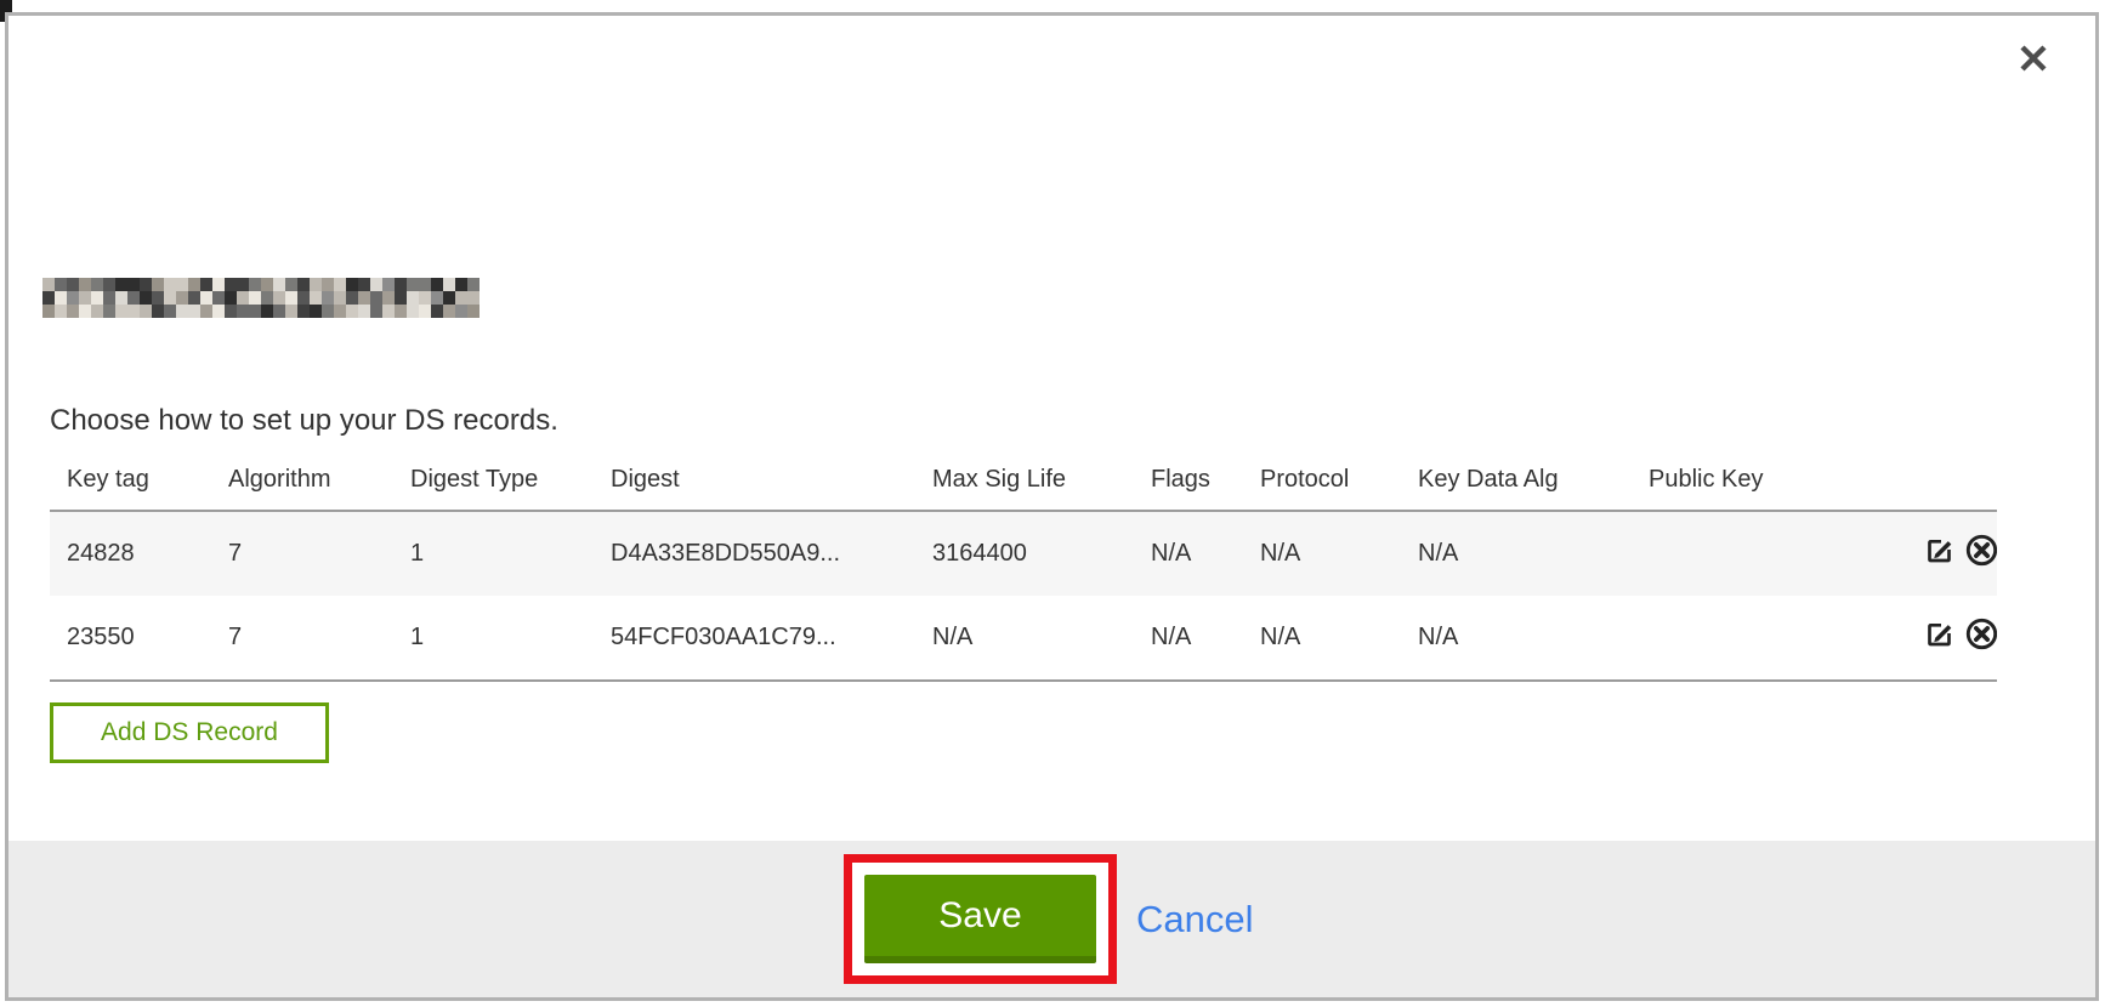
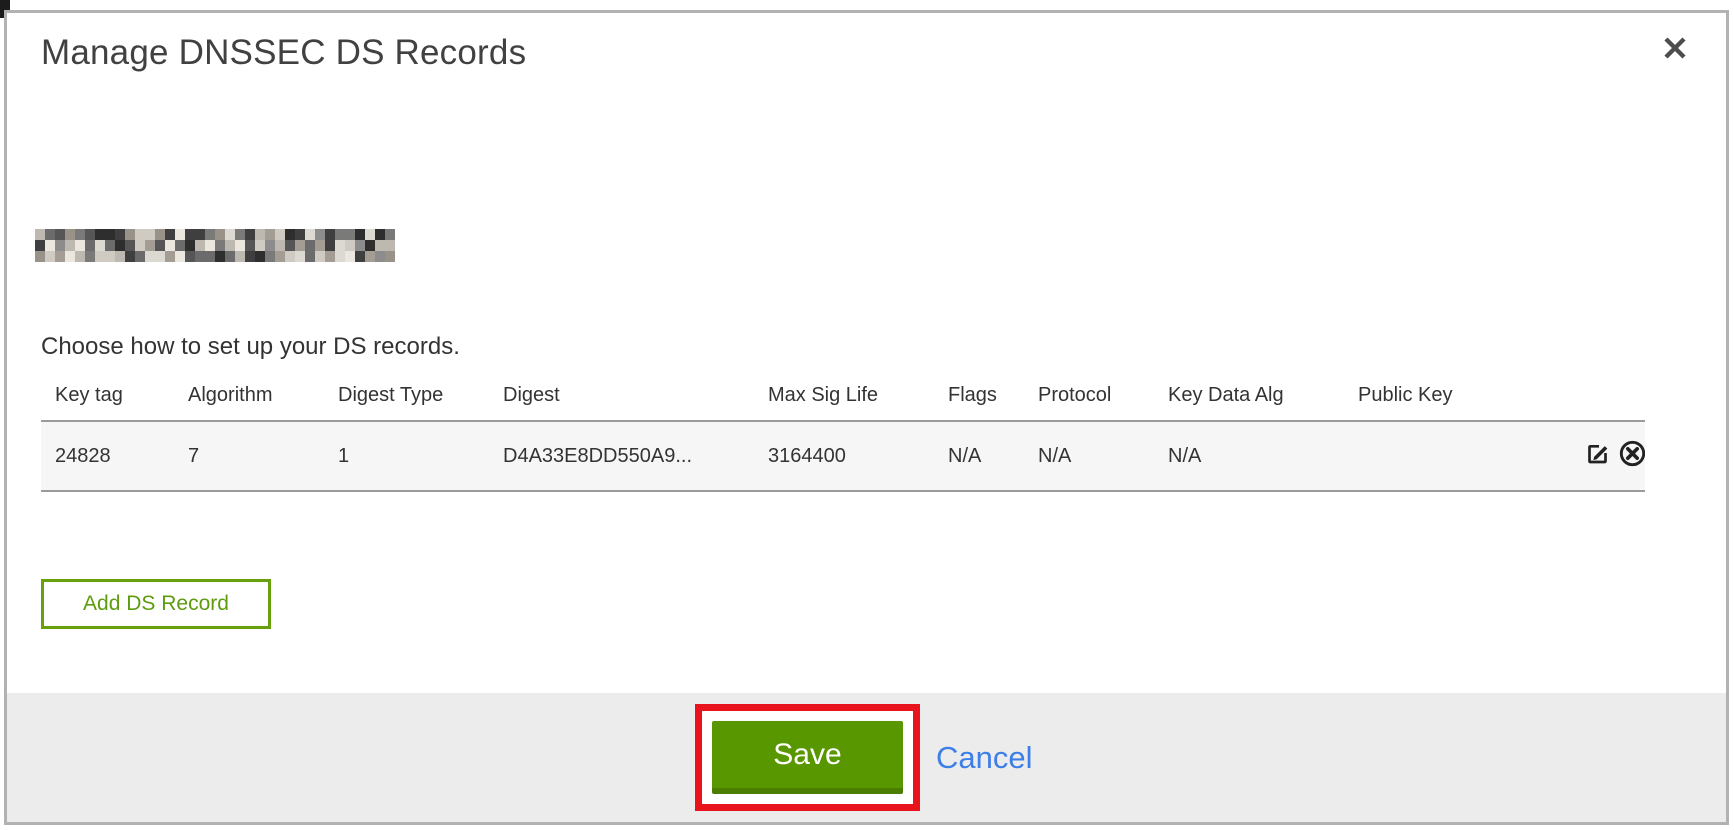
+ Manage DNSSEC DS Records
  Choose how to set up your DS records.
  Key tag	Algorithm	Digest Type	Digest	Max Sig Life	Flags	Protocol	Key Data Alg	Public Key
  24828	7	1	D4A33E8DD550A9...	3164400	N/A	N/A	N/A
- 23550	7	1	54FCF030AA1C79...	N/A	N/A	N/A	N/A
  Add DS Record
  Save
  Cancel
